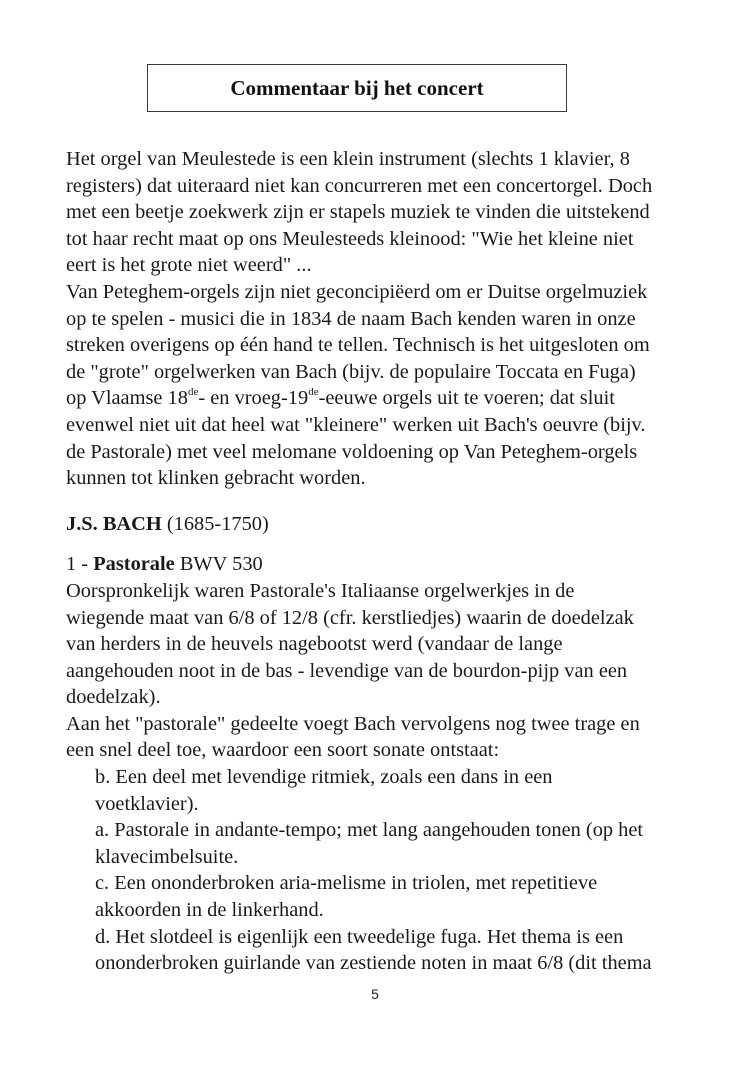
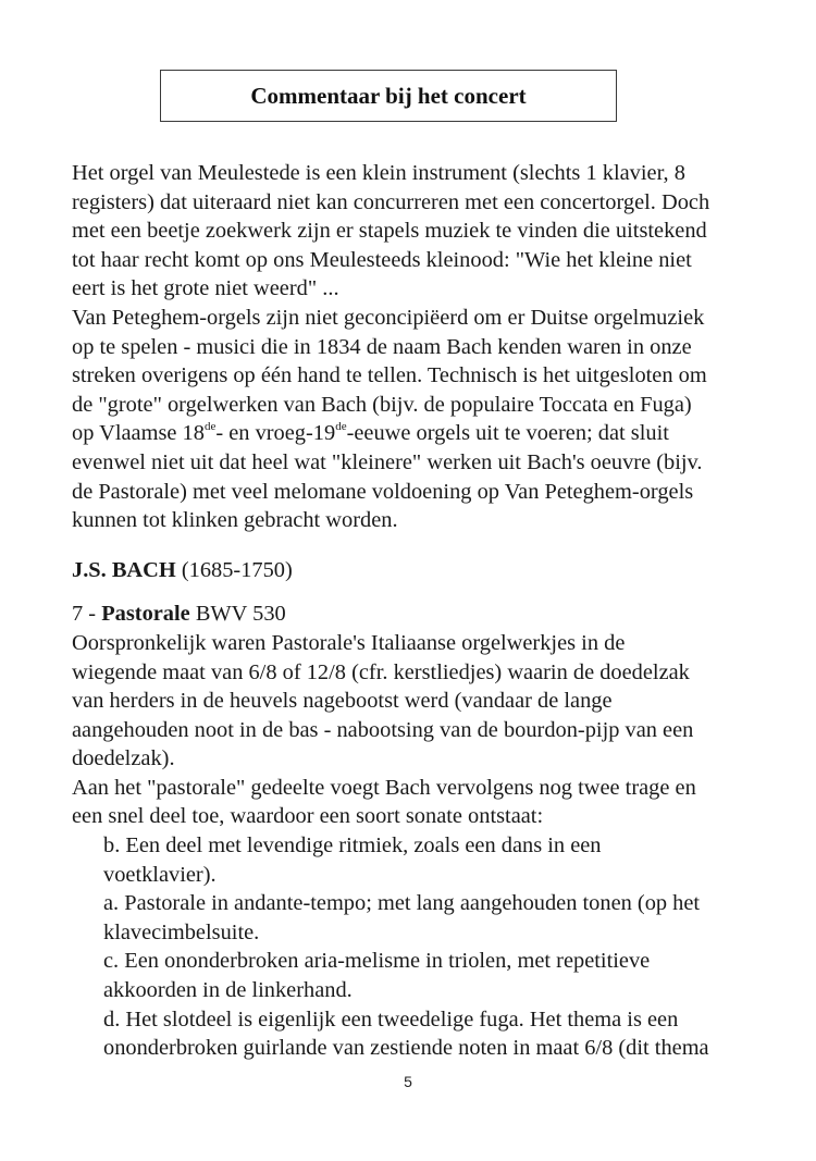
  Commentaar bij het concert
  Het orgel van Meulestede is een klein instrument (slechts 1 klavier, 8
  registers) dat uiteraard niet kan concurreren met een concertorgel. Doch
  met een beetje zoekwerk zijn er stapels muziek te vinden die uitstekend
- tot haar recht maat op ons Meulesteeds kleinood: "Wie het kleine niet
+ tot haar recht komt op ons Meulesteeds kleinood: "Wie het kleine niet
  eert is het grote niet weerd" ...
  Van Peteghem-orgels zijn niet geconcipiëerd om er Duitse orgelmuziek
  op te spelen - musici die in 1834 de naam Bach kenden waren in onze
  streken overigens op één hand te tellen. Technisch is het uitgesloten om
  de "grote" orgelwerken van Bach (bijv. de populaire Toccata en Fuga)
  op Vlaamse 18de- en vroeg-19de-eeuwe orgels uit te voeren; dat sluit
  evenwel niet uit dat heel wat "kleinere" werken uit Bach's oeuvre (bijv.
  de Pastorale) met veel melomane voldoening op Van Peteghem-orgels
  kunnen tot klinken gebracht worden.
  J.S. BACH (1685-1750)
- 1 - Pastorale BWV 530
+ 7 - Pastorale BWV 530
  Oorspronkelijk waren Pastorale's Italiaanse orgelwerkjes in de
  wiegende maat van 6/8 of 12/8 (cfr. kerstliedjes) waarin de doedelzak
  van herders in de heuvels nagebootst werd (vandaar de lange
- aangehouden noot in de bas - levendige van de bourdon-pijp van een
+ aangehouden noot in de bas - nabootsing van de bourdon-pijp van een
  doedelzak).
  Aan het "pastorale" gedeelte voegt Bach vervolgens nog twee trage en
  een snel deel toe, waardoor een soort sonate ontstaat:
  b. Een deel met levendige ritmiek, zoals een dans in een
  voetklavier).
  a. Pastorale in andante-tempo; met lang aangehouden tonen (op het
  klavecimbelsuite.
  c. Een ononderbroken aria-melisme in triolen, met repetitieve
  akkoorden in de linkerhand.
  d. Het slotdeel is eigenlijk een tweedelige fuga. Het thema is een
  ononderbroken guirlande van zestiende noten in maat 6/8 (dit thema
  5
